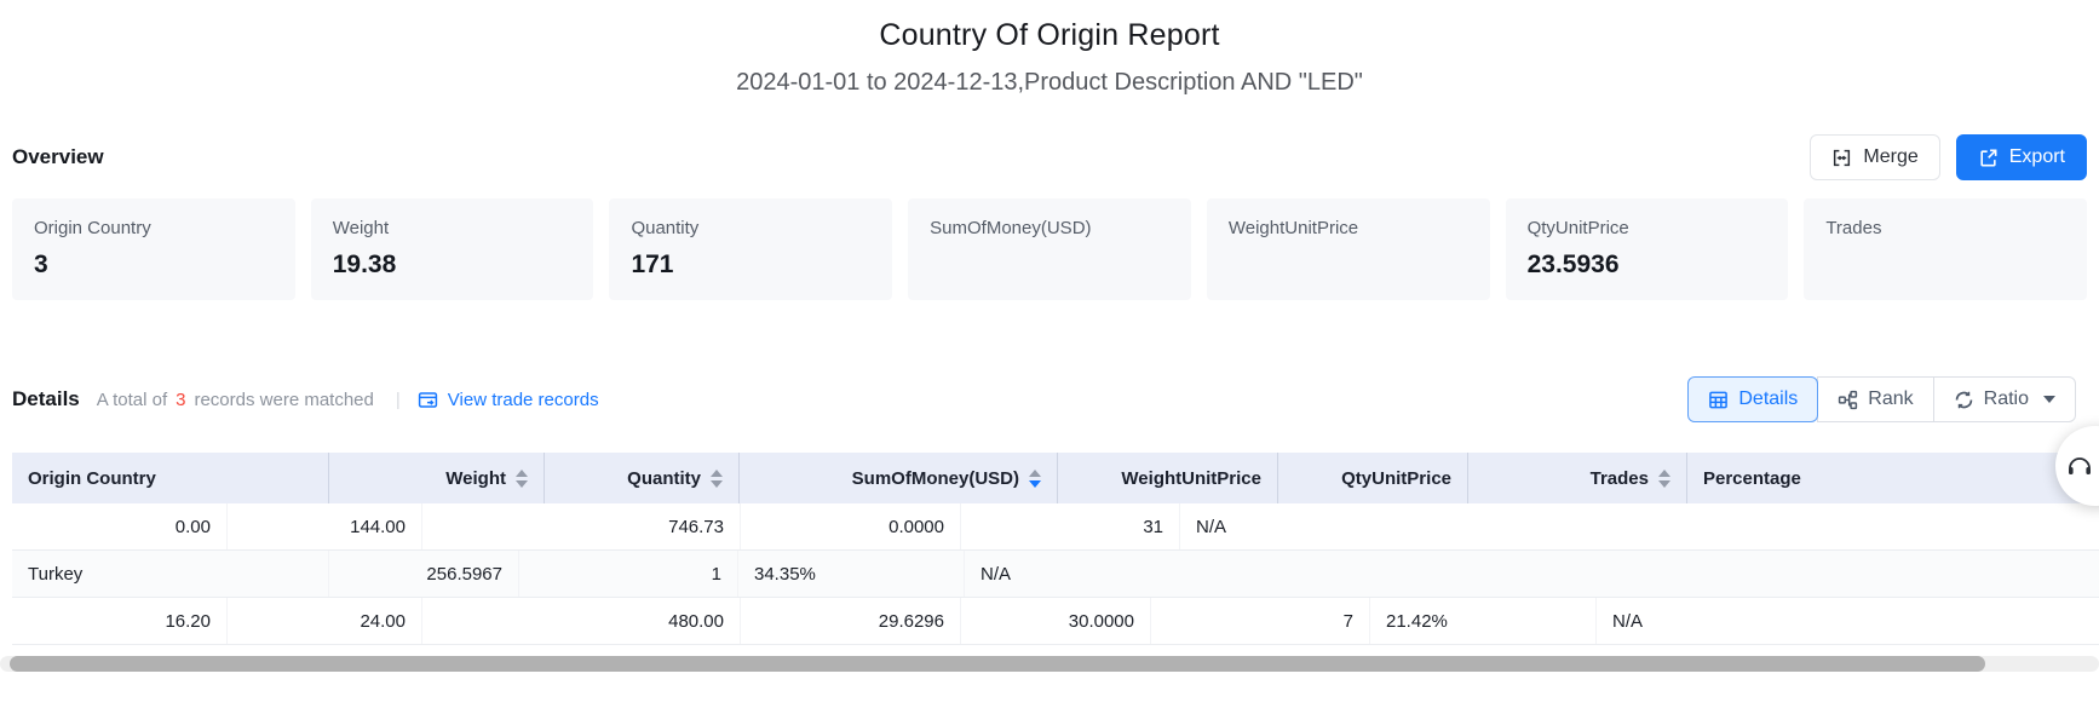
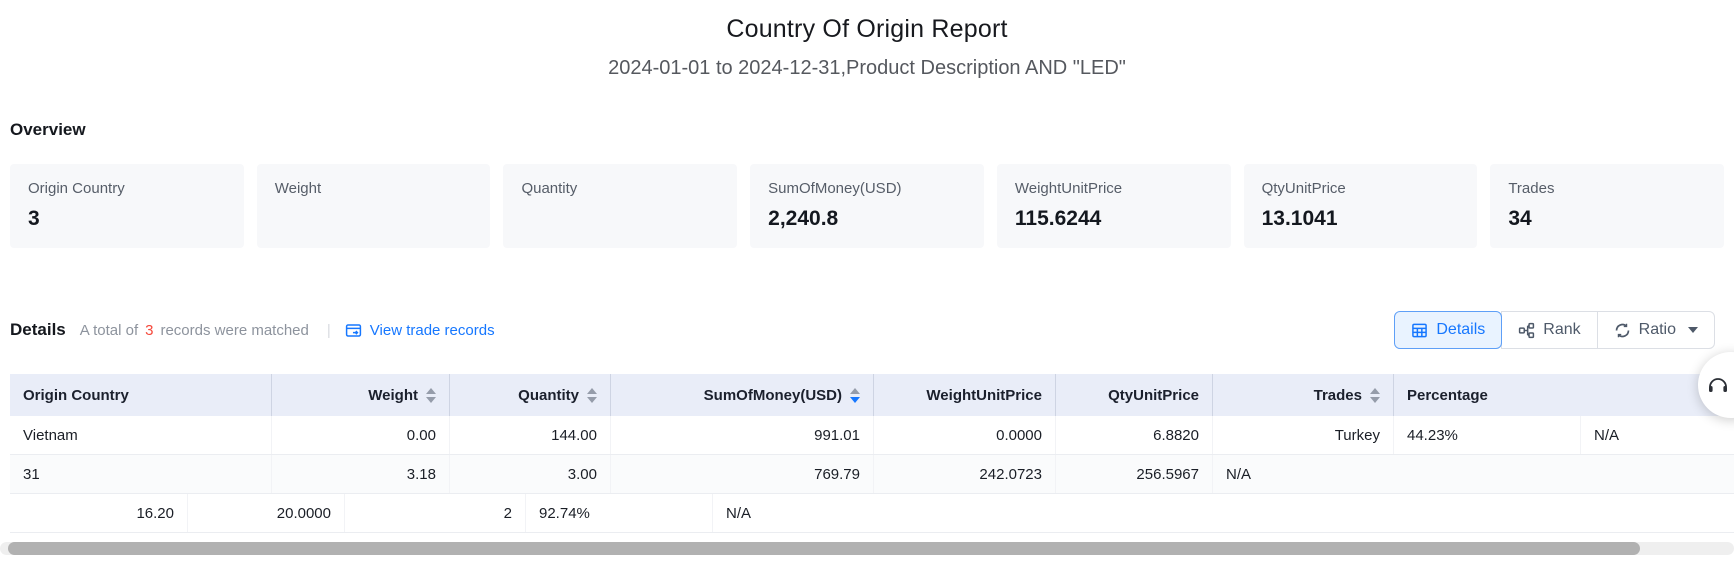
  Country Of Origin Report
- 2024-01-01 to 2024-12-13,Product Description AND "LED"
+ 2024-01-01 to 2024-12-31,Product Description AND "LED"
  Overview
- Merge
- Export
  Origin Country
  3
  Weight
- 19.38
  Quantity
- 171
  SumOfMoney(USD)
+ 2,240.8
  WeightUnitPrice
+ 115.6244
  QtyUnitPrice
- 23.5936
+ 13.1041
  Trades
+ 34
  Details
  A total of
  3
  records were matched
  |
  View trade records
  Details
  Rank
  Ratio
  Origin Country
  Weight
  Quantity
  SumOfMoney(USD)
  WeightUnitPrice
  QtyUnitPrice
  Trades
  Percentage
+ Vietnam
  0.00
  144.00
- 746.73
+ 991.01
  0.0000
+ 6.8820
- 31
+ Turkey
+ 44.23%
  N/A
- Turkey
+ 31
+ 3.18
+ 3.00
+ 769.79
+ 242.0723
  256.5967
- 1
- 34.35%
  N/A
  16.20
- 24.00
- 480.00
- 29.6296
- 30.0000
+ 20.0000
- 7
+ 2
- 21.42%
+ 92.74%
  N/A
